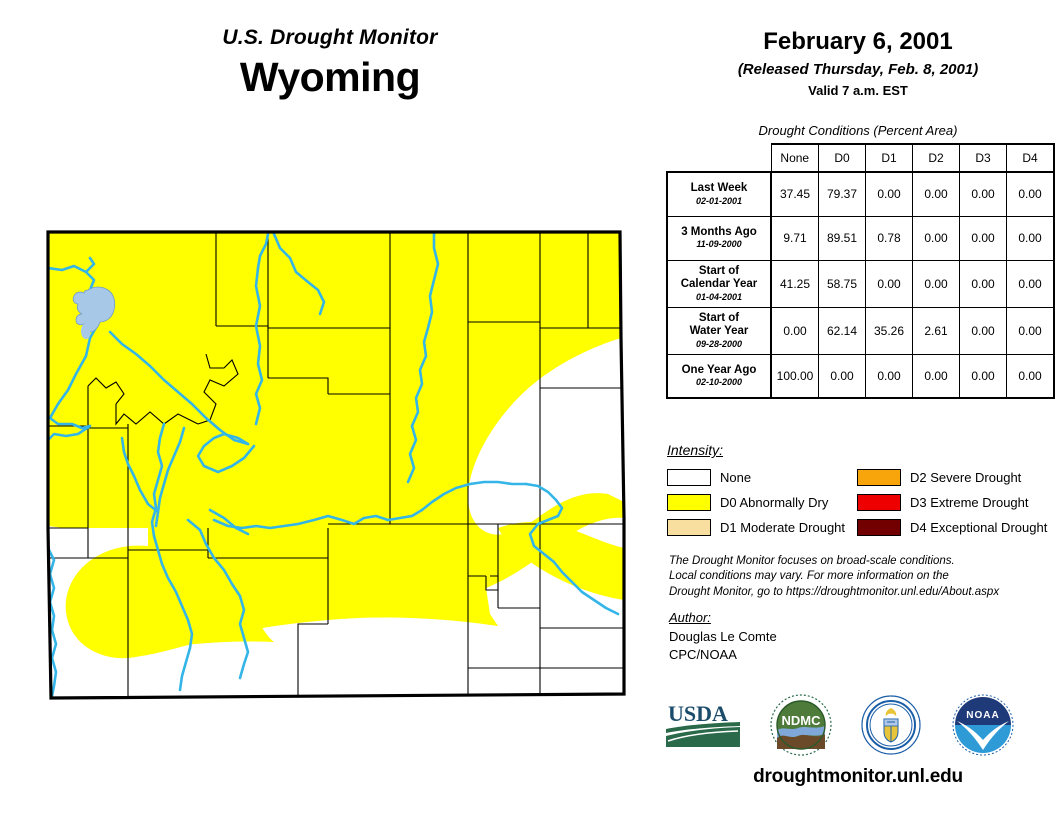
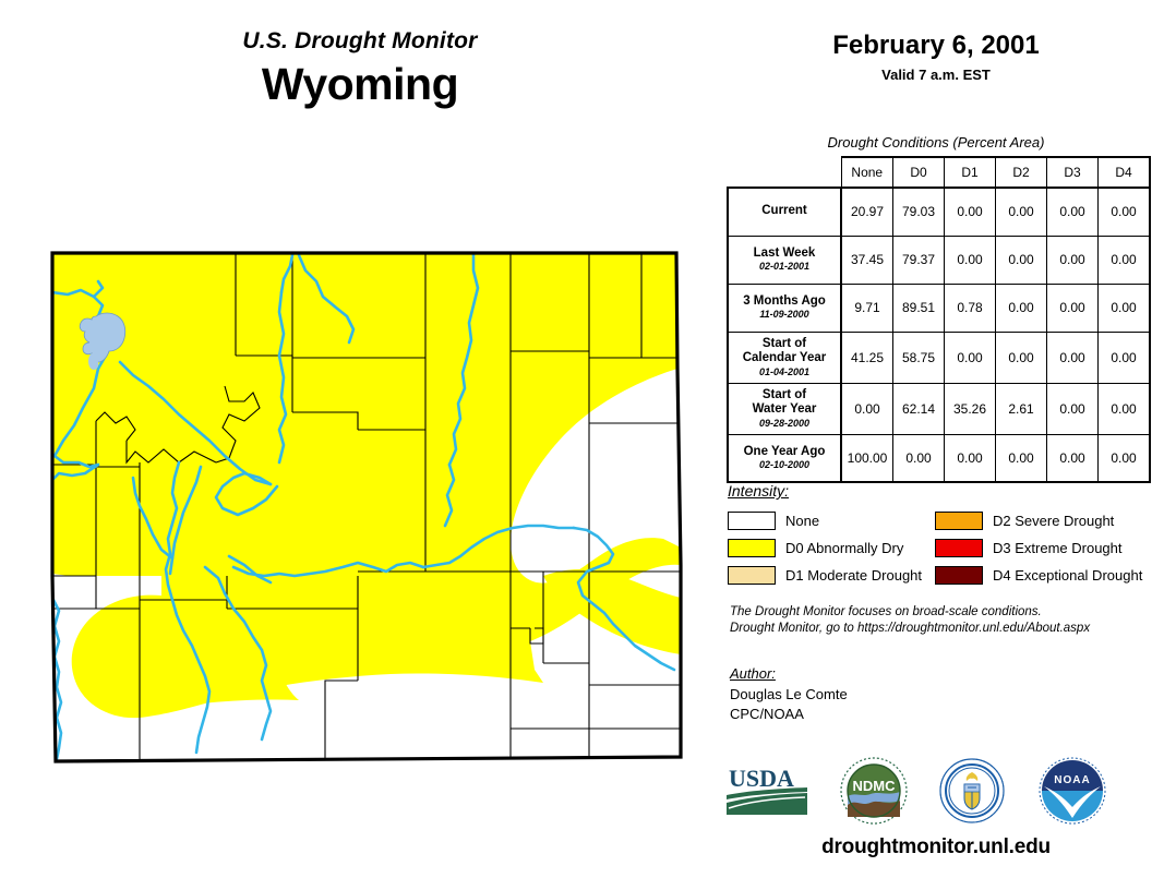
  U.S. Drought Monitor
  Wyoming
  February 6, 2001
- (Released Thursday, Feb. 8, 2001)
  Valid 7 a.m. EST
  Drought Conditions (Percent Area)
  	None	D0	D1	D2	D3	D4
+ Current	20.97	79.03	0.00	0.00	0.00	0.00
  Last Week 02-01-2001	37.45	79.37	0.00	0.00	0.00	0.00
  3 Months Ago 11-09-2000	9.71	89.51	0.78	0.00	0.00	0.00
  Start ofCalendar Year 01-04-2001	41.25	58.75	0.00	0.00	0.00	0.00
  Start ofWater Year 09-28-2000	0.00	62.14	35.26	2.61	0.00	0.00
  One Year Ago 02-10-2000	100.00	0.00	0.00	0.00	0.00	0.00
  Intensity:
  None
  D0 Abnormally Dry
  D1 Moderate Drought
  D2 Severe Drought
  D3 Extreme Drought
  D4 Exceptional Drought
  The Drought Monitor focuses on broad-scale conditions.
- Local conditions may vary. For more information on the
  Drought Monitor, go to https://droughtmonitor.unl.edu/About.aspx
  Author:
  Douglas Le Comte
  CPC/NOAA
  USDA
  NDMC
  NOAA
  droughtmonitor.unl.edu
